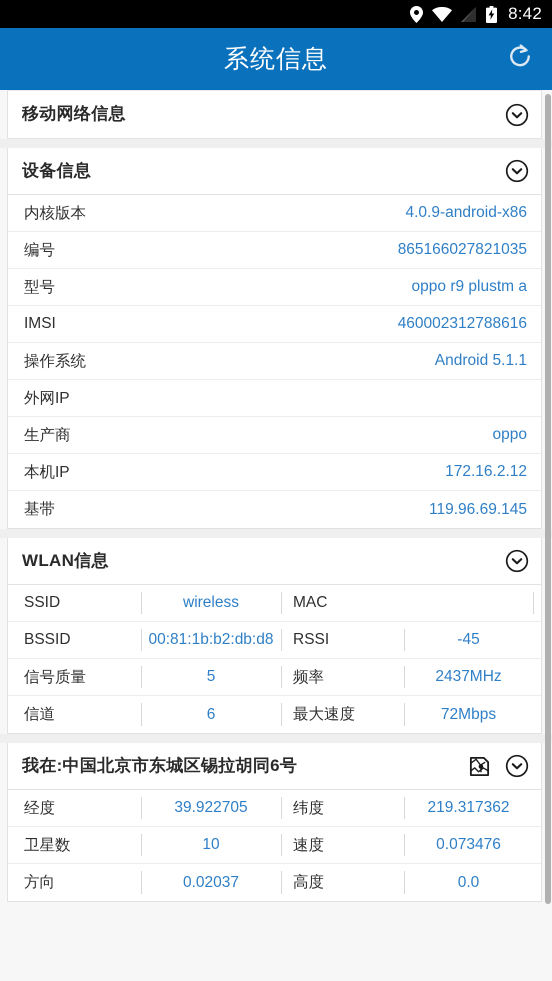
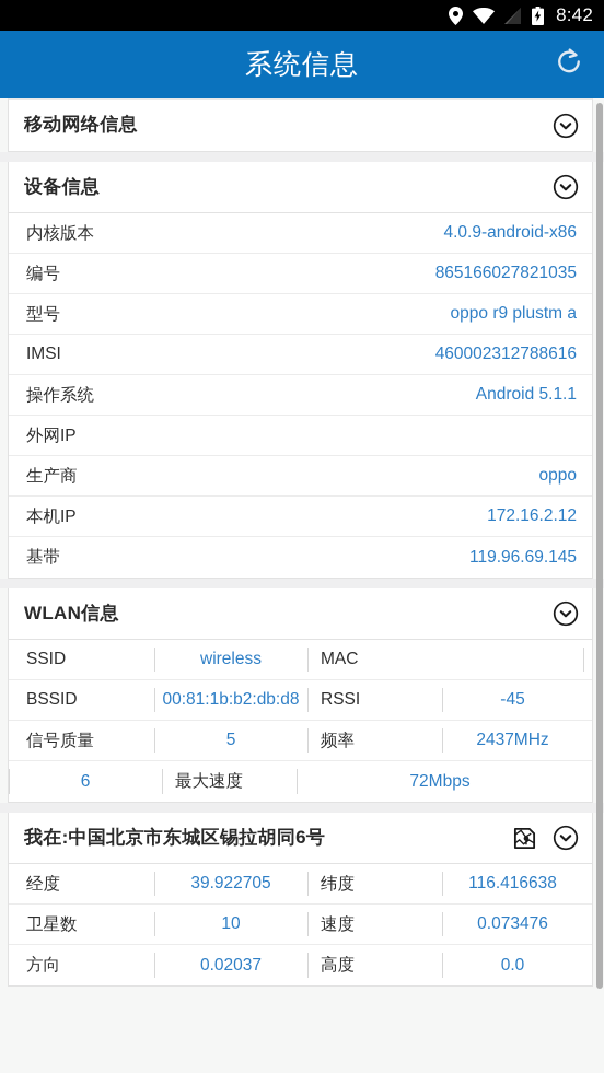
  8:42
  系统信息
  移动网络信息
  设备信息
  内核版本
  4.0.9-android-x86
  编号
  865166027821035
  型号
  oppo r9 plustm a
  IMSI
  460002312788616
  操作系统
  Android 5.1.1
  外网IP
  生产商
  oppo
  本机IP
  172.16.2.12
  基带
  119.96.69.145
  WLAN信息
  SSID
  wireless
  MAC
  BSSID
  00:81:1b:b2:db:d8
  RSSI
  -45
  信号质量
  5
  频率
  2437MHz
- 信道
  6
  最大速度
  72Mbps
  我在:中国北京市东城区锡拉胡同6号
  经度
  39.922705
  纬度
- 219.317362
+ 116.416638
  卫星数
  10
  速度
  0.073476
  方向
  0.02037
  高度
  0.0
